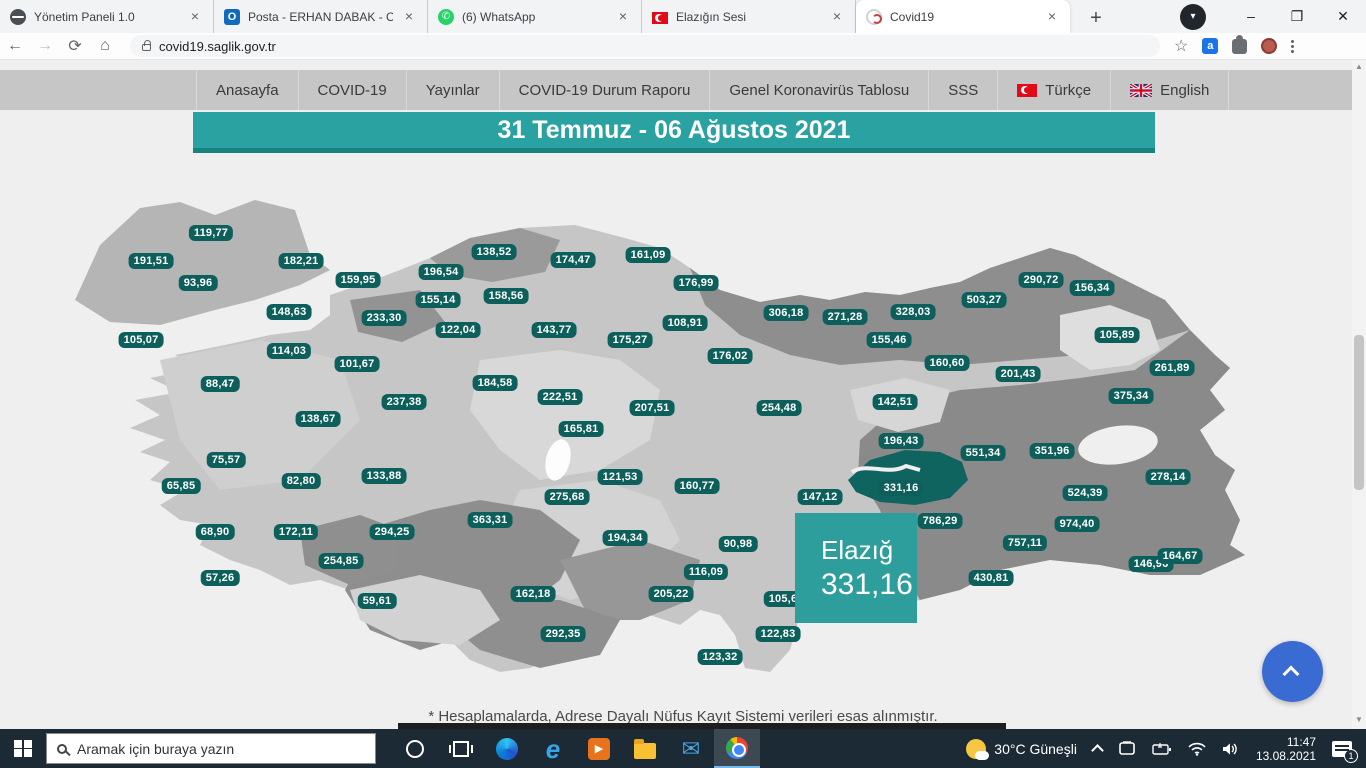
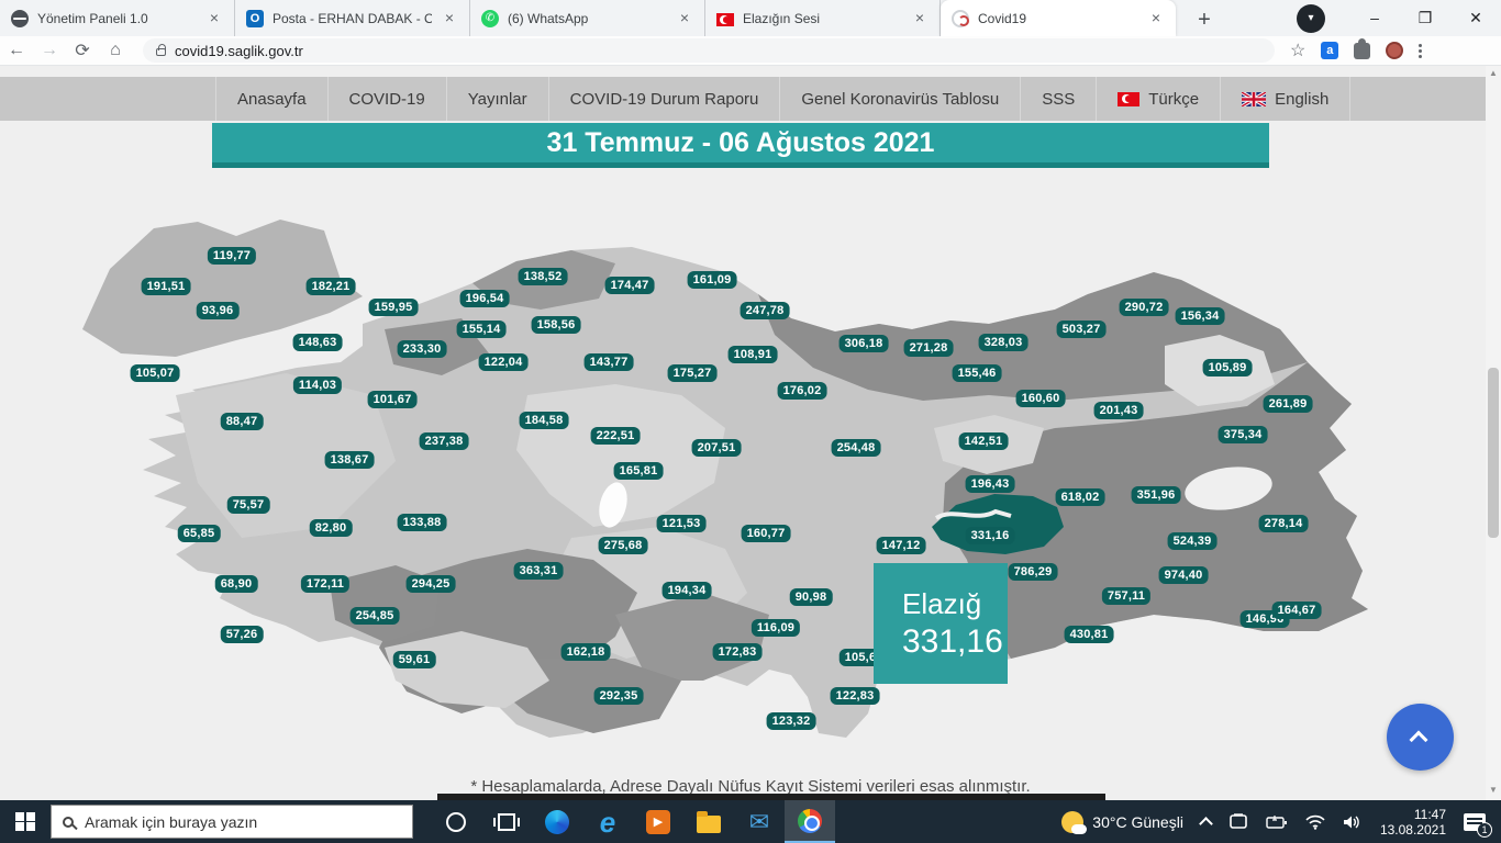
  Yönetim Paneli 1.0
  ×
  O
  Posta - ERHAN DABAK - O
  ×
  ✆
  (6) WhatsApp
  ×
  Elazığın Sesi
  ×
  Covid19
  ×
  +
  ▾
  –
  ❐
  ✕
  ←
  →
  ⟳
  ⌂
  covid19.saglik.gov.tr
  ☆
  a
  Anasayfa
  COVID-19
  Yayınlar
  COVID-19 Durum Raporu
  Genel Koronavirüs Tablosu
  SSS
  Türkçe
  English
  31 Temmuz - 06 Ağustos 2021
  119,77
  191,51
  182,21
  93,96
  159,95
  196,54
  138,52
  174,47
  161,09
- 176,99
+ 247,78
  155,14
  158,56
  290,72
  156,34
  503,27
  148,63
  233,30
  122,04
  143,77
  108,91
  306,18
  271,28
  328,03
  105,07
  114,03
  101,67
  175,27
  176,02
  155,46
  160,60
  201,43
  105,89
  261,89
  88,47
  237,38
  184,58
  222,51
  207,51
  254,48
  142,51
  375,34
  138,67
  165,81
  196,43
- 551,34
+ 618,02
  351,96
  75,57
  133,88
  121,53
  82,80
  65,85
  331,16
  160,77
  147,12
  278,14
  275,68
  524,39
  786,29
  68,90
  172,11
  294,25
  363,31
  194,34
  974,40
  90,98
  254,85
  757,11
  146,96
  116,09
  164,67
  57,26
  430,81
  59,61
  162,18
- 205,22
+ 172,83
  105,
  122,83
  292,35
  123,32
  Elazığ
  331,16
  * Hesaplamalarda, Adrese Dayalı Nüfus Kayıt Sistemi verileri esas alınmıştır.
  ▲
  ▼
  Aramak için buraya yazın
  e
  ▶
  ✉
  30°C Güneşli
  11:47
  13.08.2021
  1
